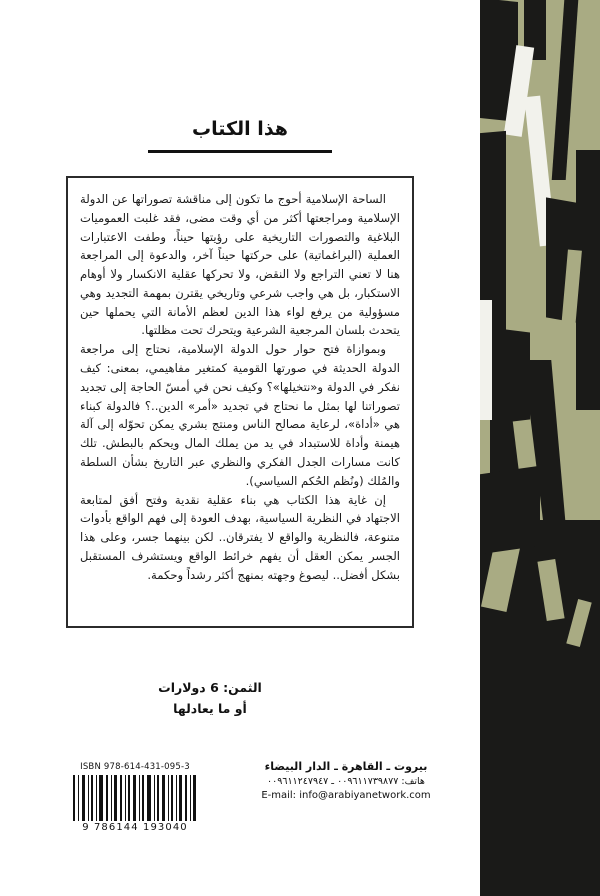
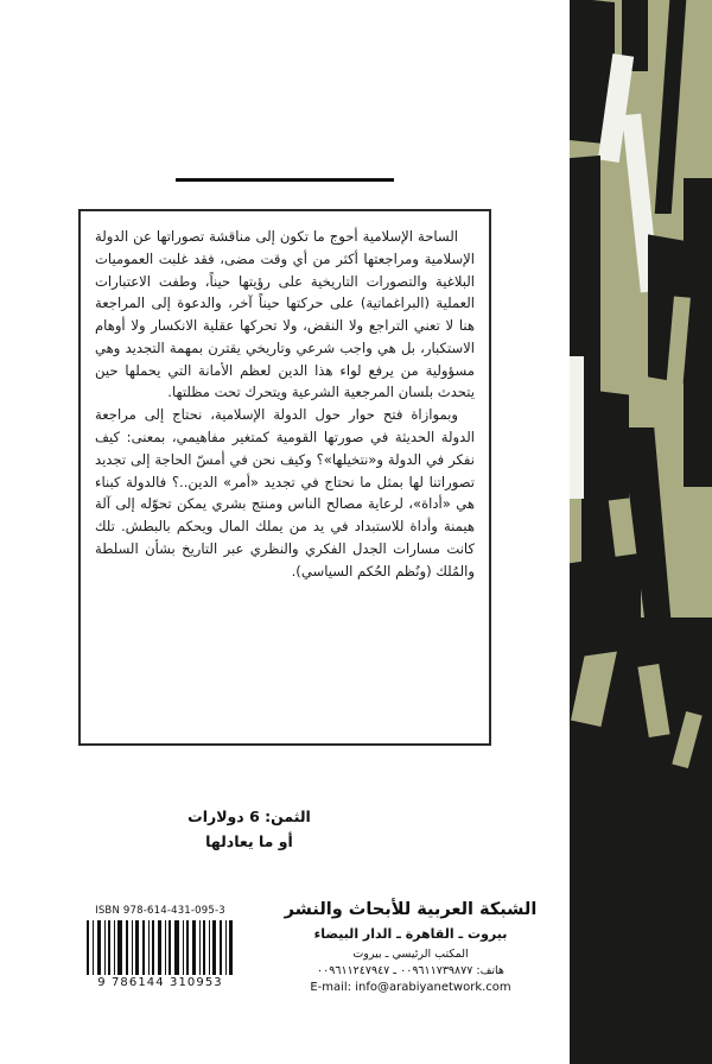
- هذا الكتاب
  الساحة الإسلامية أحوج ما تكون إلى مناقشة تصوراتها عن الدولة الإسلامية ومراجعتها أكثر من أي وقت مضى، فقد غلبت العموميات البلاغية والتصورات التاريخية على رؤيتها حيناً، وطفت الاعتبارات العملية (البراغماتية) على حركتها حيناً آخر، والدعوة إلى المراجعة هنا لا تعني التراجع ولا النقض، ولا تحركها عقلية الانكسار ولا أوهام الاستكبار، بل هي واجب شرعي وتاريخي يقترن بمهمة التجديد وهي مسؤولية من يرفع لواء هذا الدين لعظم الأمانة التي يحملها حين يتحدث بلسان المرجعية الشرعية ويتحرك تحت مظلتها.
  وبموازاة فتح حوار حول الدولة الإسلامية، نحتاج إلى مراجعة الدولة الحديثة في صورتها القومية كمتغير مفاهيمي، بمعنى: كيف نفكر في الدولة و«نتخيلها»؟ وكيف نحن في أمسّ الحاجة إلى تجديد تصوراتنا لها بمثل ما نحتاج في تجديد «أمر» الدين..؟ فالدولة كبناء هي «أداة»، لرعاية مصالح الناس ومنتج بشري يمكن تحوّله إلى آلة هيمنة وأداة للاستبداد في يد من يملك المال ويحكم بالبطش. تلك كانت مسارات الجدل الفكري والنظري عبر التاريخ بشأن السلطة والمُلك (ونُظم الحُكم السياسي).
- إن غاية هذا الكتاب هي بناء عقلية نقدية وفتح أفق لمتابعة الاجتهاد في النظرية السياسية، بهدف العودة إلى فهم الواقع بأدوات متنوعة، فالنظرية والواقع لا يفترقان.. لكن بينهما جسر، وعلى هذا الجسر يمكن العقل أن يفهم خرائط الواقع ويستشرف المستقبل بشكل أفضل.. ليصوغ وجهته بمنهج أكثر رشداً وحكمة.
  الثمن: 6 دولارات
  أو ما يعادلها
  ISBN 978-614-431-095-3
- 9 786144 193040
+ 9 786144 310953
+ الشبكة العربية للأبحاث والنشر
  بيروت ـ القاهرة ـ الدار البيضاء
+ المكتب الرئيسي ـ بيروت
  هاتف: ٠٠٩٦١١٧٣٩٨٧٧ ـ ٠٠٩٦١١٢٤٧٩٤٧
  E-mail: info@arabiyanetwork.com
